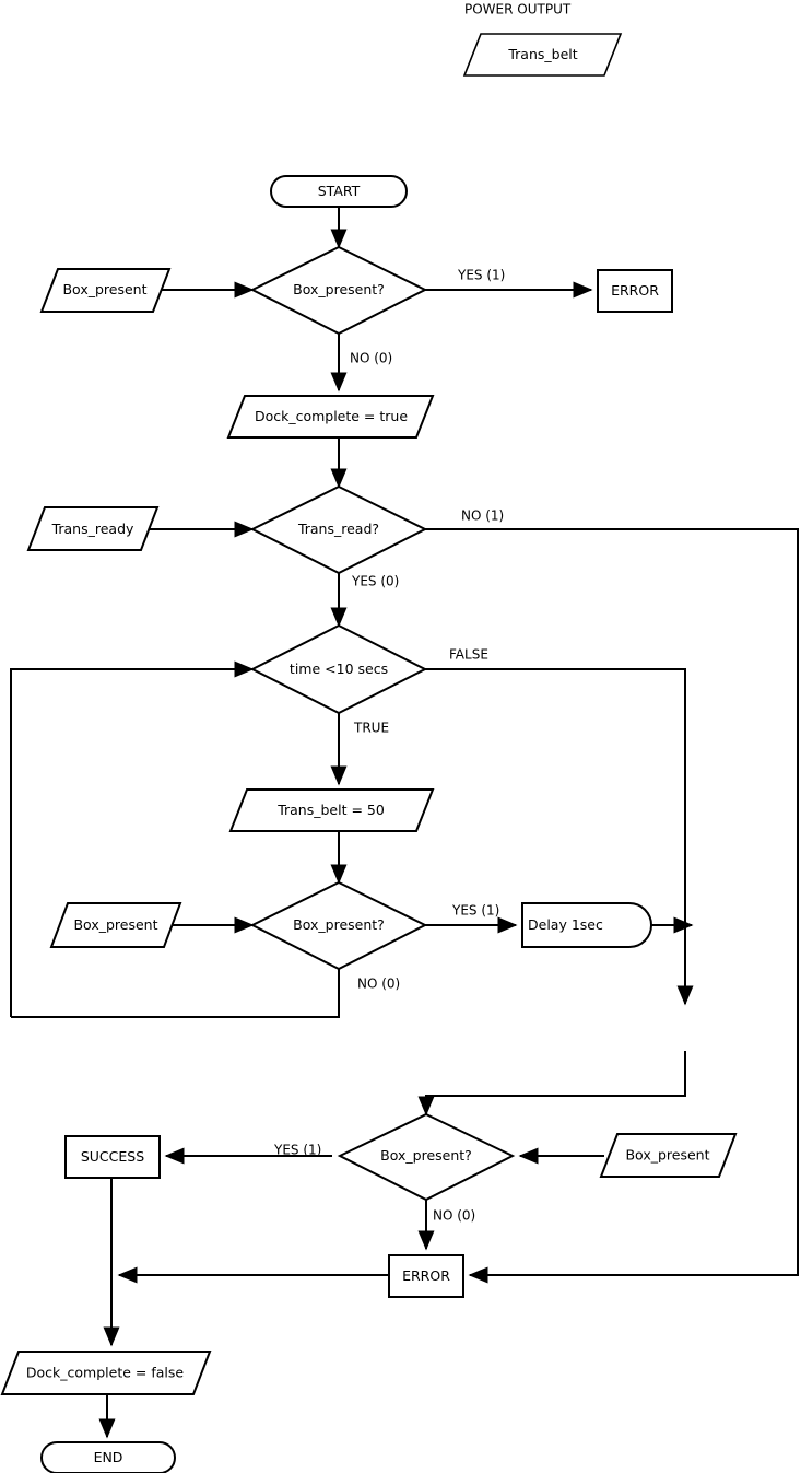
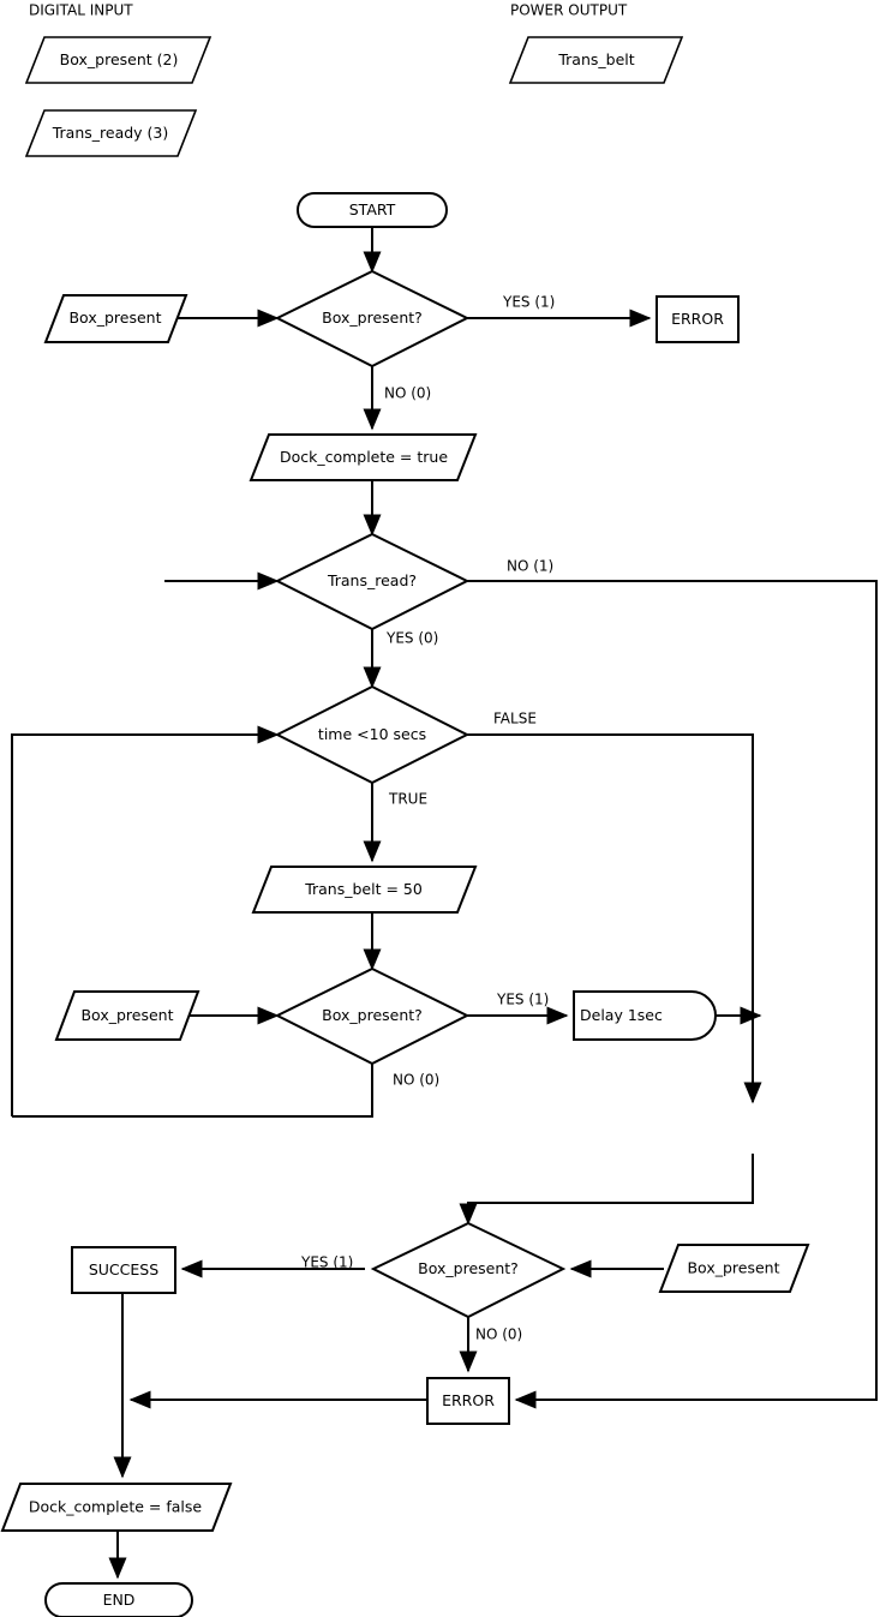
+ DIGITAL INPUT
+ Box_present (2)
+ Trans_ready (3)
  POWER OUTPUT
  Trans_belt
  START
  Box_present
  Box_present?
  ERROR
  Dock_complete = true
- Trans_ready
  Trans_read?
  time <10 secs
  Trans_belt = 50
  Box_present
  Box_present?
  Delay 1sec
  Box_present?
  Box_present
  SUCCESS
  ERROR
  Dock_complete = false
  END
  YES (1)
  NO (0)
  NO (1)
  YES (0)
  FALSE
  TRUE
  YES (1)
  NO (0)
  YES (1)
  NO (0)
